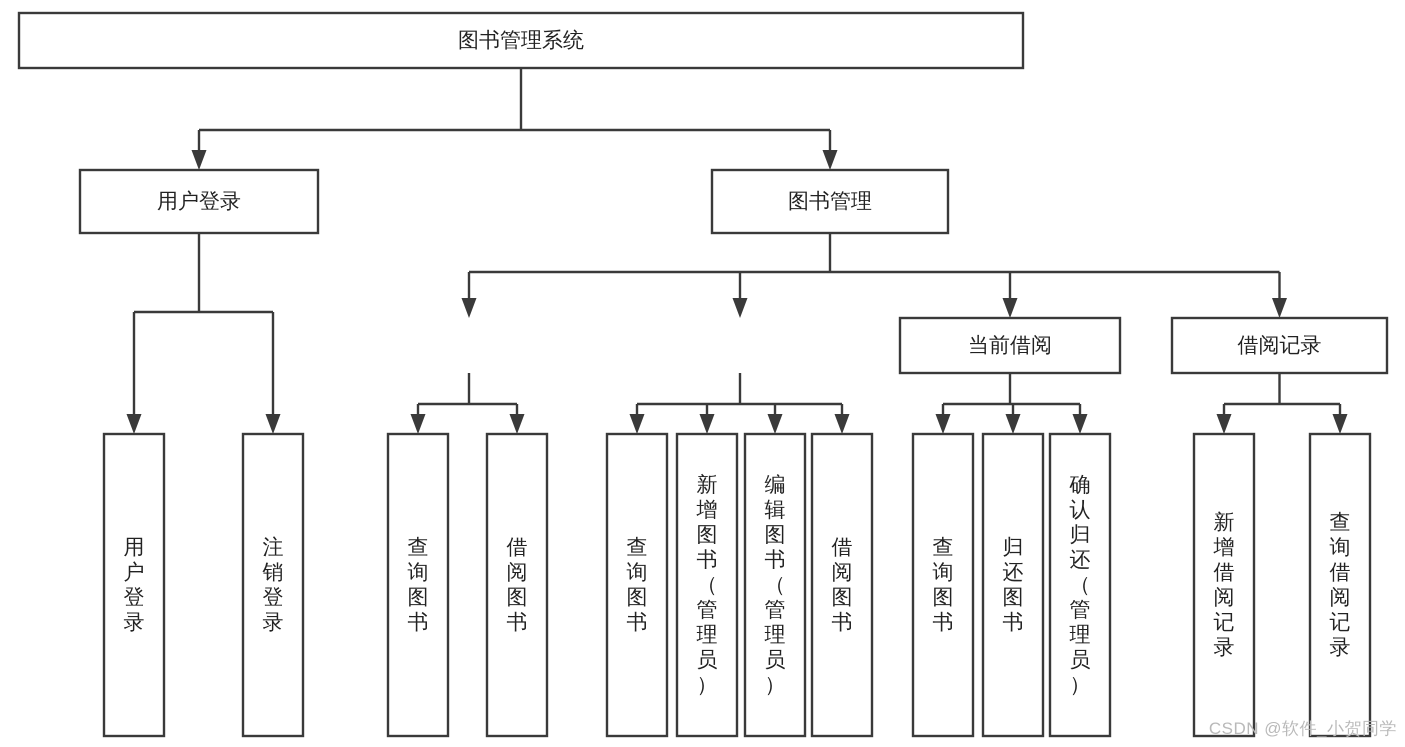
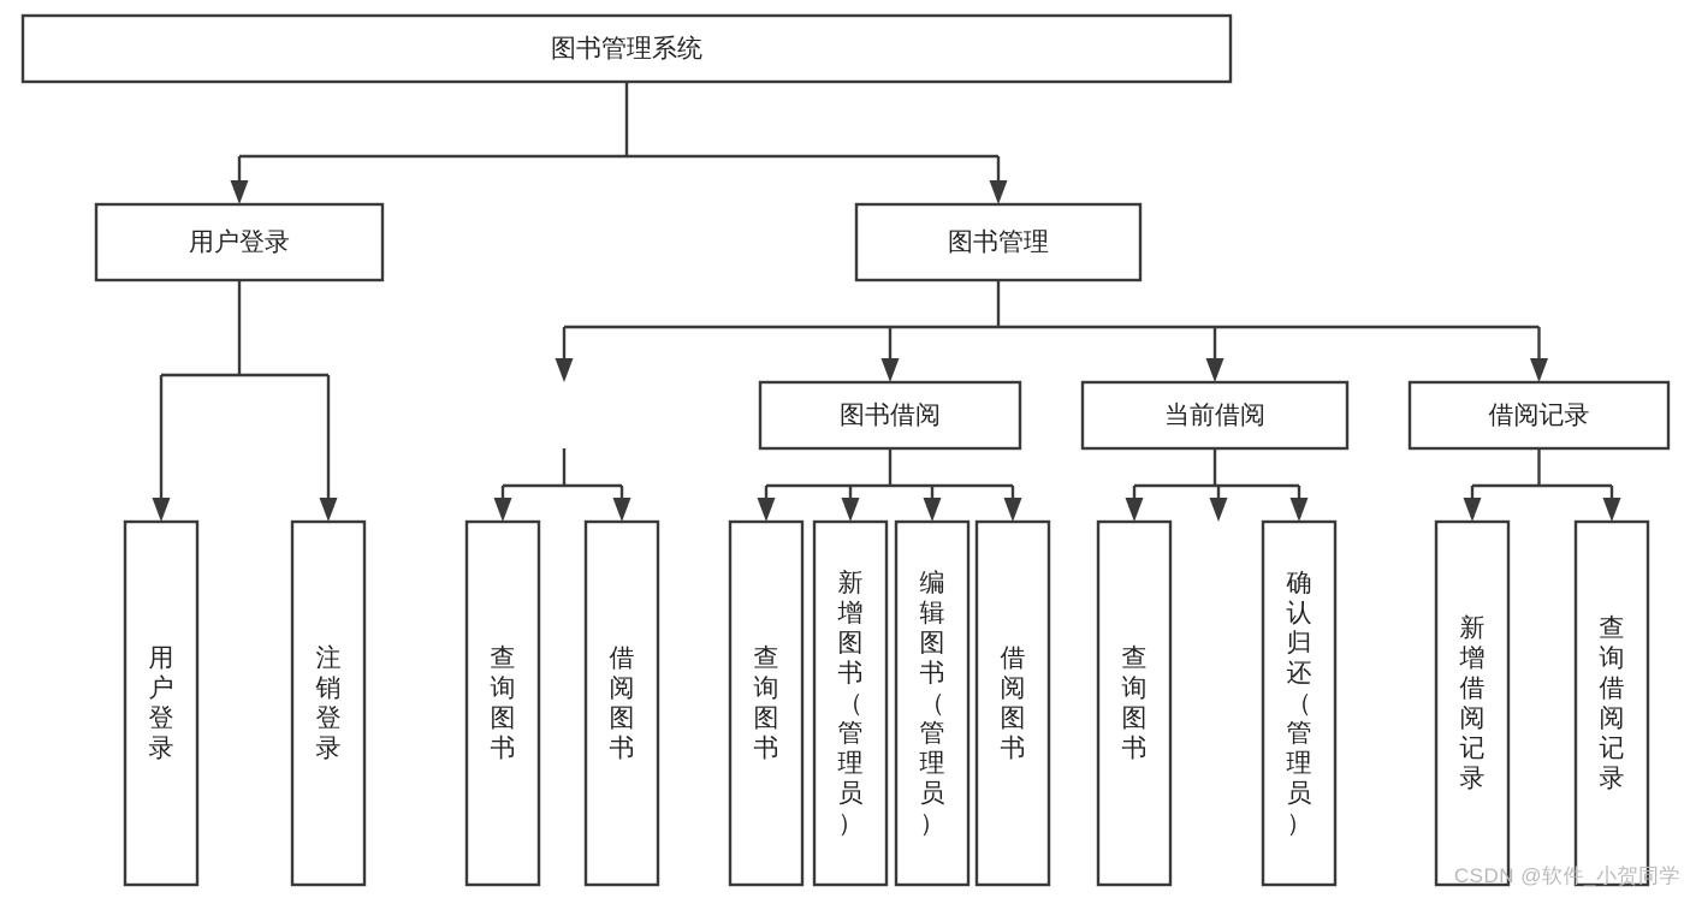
  图书管理系统
  用户登录
  图书管理
+ 图书借阅
  当前借阅
  借阅记录
  用户登录
  注销登录
  查询图书
  借阅图书
  查询图书
  新增图书（管理员）
  编辑图书（管理员）
  借阅图书
  查询图书
- 归还图书
  确认归还（管理员）
  新增借阅记录
  查询借阅记录
  CSDN @软件_小贺同学
